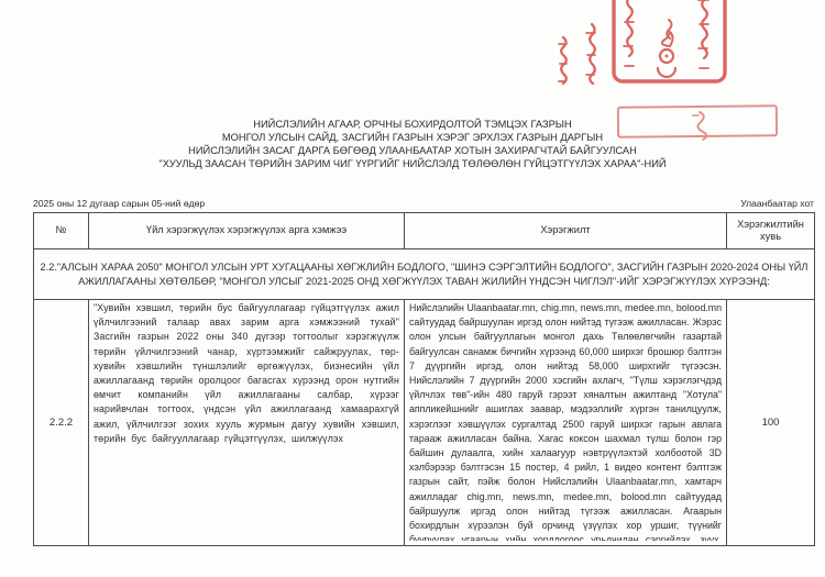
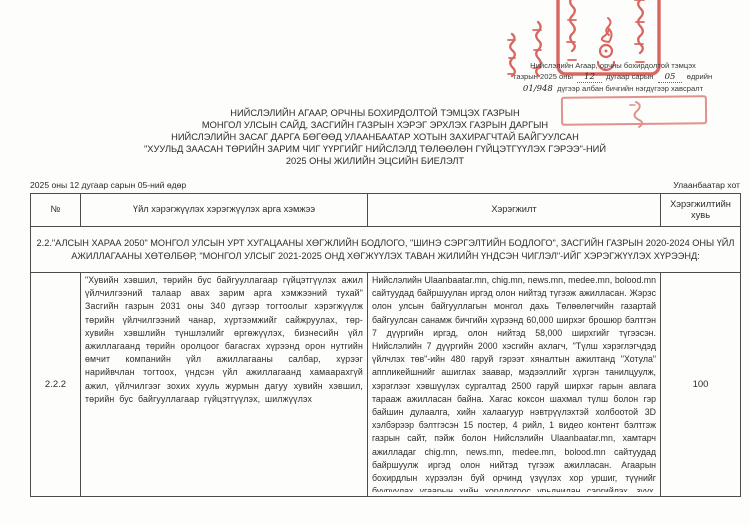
+ Нийслэлийн Агаар, орчны бохирдолтой тэмцэх
+ газрын 2025 оны 12 дугаар сарын 05 өдрийн
+ 01/948 дүгээр албан бичгийн нэгдүгээр хавсралт
  НИЙСЛЭЛИЙН АГААР, ОРЧНЫ БОХИРДОЛТОЙ ТЭМЦЭХ ГАЗРЫН
  МОНГОЛ УЛСЫН САЙД, ЗАСГИЙН ГАЗРЫН ХЭРЭГ ЭРХЛЭХ ГАЗРЫН ДАРГЫН
  НИЙСЛЭЛИЙН ЗАСАГ ДАРГА БӨГӨӨД УЛААНБААТАР ХОТЫН ЗАХИРАГЧТАЙ БАЙГУУЛСАН
- "ХУУЛЬД ЗААСАН ТӨРИЙН ЗАРИМ ЧИГ ҮҮРГИЙГ НИЙСЛЭЛД ТӨЛӨӨЛӨН ГҮЙЦЭТГҮҮЛЭХ ХАРАА"-НИЙ
+ "ХУУЛЬД ЗААСАН ТӨРИЙН ЗАРИМ ЧИГ ҮҮРГИЙГ НИЙСЛЭЛД ТӨЛӨӨЛӨН ГҮЙЦЭТГҮҮЛЭХ ГЭРЭЭ"-НИЙ
+ 2025 ОНЫ ЖИЛИЙН ЭЦСИЙН БИЕЛЭЛТ
  2025 оны 12 дугаар сарын 05-ний өдөр
  Улаанбаатар хот
  №	Үйл хэрэгжүүлэх хэрэгжүүлэх арга хэмжээ	Хэрэгжилт	Хэрэгжилтийн хувь
  2.2."АЛСЫН ХАРАА 2050" МОНГОЛ УЛСЫН УРТ ХУГАЦААНЫ ХӨГЖЛИЙН БОДЛОГО, "ШИНЭ СЭРГЭЛТИЙН БОДЛОГО", ЗАСГИЙН ГАЗРЫН 2020-2024 ОНЫ ҮЙЛ АЖИЛЛАГААНЫ ХӨТӨЛБӨР, "МОНГОЛ УЛСЫГ 2021-2025 ОНД ХӨГЖҮҮЛЭХ ТАВАН ЖИЛИЙН ҮНДСЭН ЧИГЛЭЛ"-ИЙГ ХЭРЭГЖҮҮЛЭХ ХҮРЭЭНД:
- 2.2.2	"Хувийн хэвшил, төрийн бус байгууллагаар гүйцэтгүүлэх ажил үйлчилгээний талаар авах зарим арга хэмжээний тухай" Засгийн газрын 2022 оны 340 дүгээр тогтоолыг хэрэгжүүлж төрийн үйлчилгээний чанар, хүртээмжийг сайжруулах, төр-хувийн хэвшлийн түншлэлийг өргөжүүлэх, бизнесийн үйл ажиллагаанд төрийн оролцоог багасгах хүрээнд орон нутгийн өмчит компанийн үйл ажиллагааны салбар, хүрээг нарийвчлан тогтоох, үндсэн үйл ажиллагаанд хамаарахгүй ажил, үйлчилгээг зохих хууль журмын дагуу хувийн хэвшил, төрийн бус байгууллагаар гүйцэтгүүлэх, шилжүүлэх	Нийслэлийн Ulaanbaatar.mn, chig.mn, news.mn, medee.mn, bolood.mn сайтуудад байршуулан иргэд олон нийтэд түгээж ажилласан. Жэрэс олон улсын байгууллагын монгол дахь Төлөөлөгчийн газартай байгуулсан санамж бичгийн хүрээнд 60,000 ширхэг брошюр бэлтгэн 7 дүүргийн иргэд, олон нийтэд 58,000 ширхгийг түгээсэн. Нийслэлийн 7 дүүргийн 2000 хэсгийн ахлагч, "Түлш хэрэглэгчдэд үйлчлэх төв"-ийн 480 гаруй гэрээт хяналтын ажилтанд "Хотула" аппликейшнийг ашиглах заавар, мэдээллийг хүргэн танилцуулж, хэрэглээг хэвшүүлэх сургалтад 2500 гаруй ширхэг гарын авлага тарааж ажилласан байна. Хагас коксон шахмал түлш болон гэр байшин дулаалга, хийн халаагуур нэвтрүүлэхтэй холбоотой 3D хэлбэрээр бэлтгэсэн 15 постер, 4 рийл, 1 видео контент бэлтгэж газрын сайт, пэйж болон Нийслэлийн Ulaanbaatar.mn, хамтарч ажилладаг chig.mn, news.mn, medee.mn, bolood.mn сайтуудад байршуулж иргэд олон нийтэд түгээж ажилласан. Агаарын бохирдлын хүрээлэн буй орчинд үзүүлэх хор уршиг, түүнийг бууруулах угаарын хийн хордлогоос урьдчилан сэргийлэх, зуух,	100
+ 2.2.2	"Хувийн хэвшил, төрийн бус байгууллагаар гүйцэтгүүлэх ажил үйлчилгээний талаар авах зарим арга хэмжээний тухай" Засгийн газрын 2031 оны 340 дүгээр тогтоолыг хэрэгжүүлж төрийн үйлчилгээний чанар, хүртээмжийг сайжруулах, төр-хувийн хэвшлийн түншлэлийг өргөжүүлэх, бизнесийн үйл ажиллагаанд төрийн оролцоог багасгах хүрээнд орон нутгийн өмчит компанийн үйл ажиллагааны салбар, хүрээг нарийвчлан тогтоох, үндсэн үйл ажиллагаанд хамаарахгүй ажил, үйлчилгээг зохих хууль журмын дагуу хувийн хэвшил, төрийн бус байгууллагаар гүйцэтгүүлэх, шилжүүлэх	Нийслэлийн Ulaanbaatar.mn, chig.mn, news.mn, medee.mn, bolood.mn сайтуудад байршуулан иргэд олон нийтэд түгээж ажилласан. Жэрэс олон улсын байгууллагын монгол дахь Төлөөлөгчийн газартай байгуулсан санамж бичгийн хүрээнд 60,000 ширхэг брошюр бэлтгэн 7 дүүргийн иргэд, олон нийтэд 58,000 ширхгийг түгээсэн. Нийслэлийн 7 дүүргийн 2000 хэсгийн ахлагч, "Түлш хэрэглэгчдэд үйлчлэх төв"-ийн 480 гаруй гэрээт хяналтын ажилтанд "Хотула" аппликейшнийг ашиглах заавар, мэдээллийг хүргэн танилцуулж, хэрэглээг хэвшүүлэх сургалтад 2500 гаруй ширхэг гарын авлага тарааж ажилласан байна. Хагас коксон шахмал түлш болон гэр байшин дулаалга, хийн халаагуур нэвтрүүлэхтэй холбоотой 3D хэлбэрээр бэлтгэсэн 15 постер, 4 рийл, 1 видео контент бэлтгэж газрын сайт, пэйж болон Нийслэлийн Ulaanbaatar.mn, хамтарч ажилладаг chig.mn, news.mn, medee.mn, bolood.mn сайтуудад байршуулж иргэд олон нийтэд түгээж ажилласан. Агаарын бохирдлын хүрээлэн буй орчинд үзүүлэх хор уршиг, түүнийг бууруулах угаарын хийн хордлогоос урьдчилан сэргийлэх, зуух,	100
